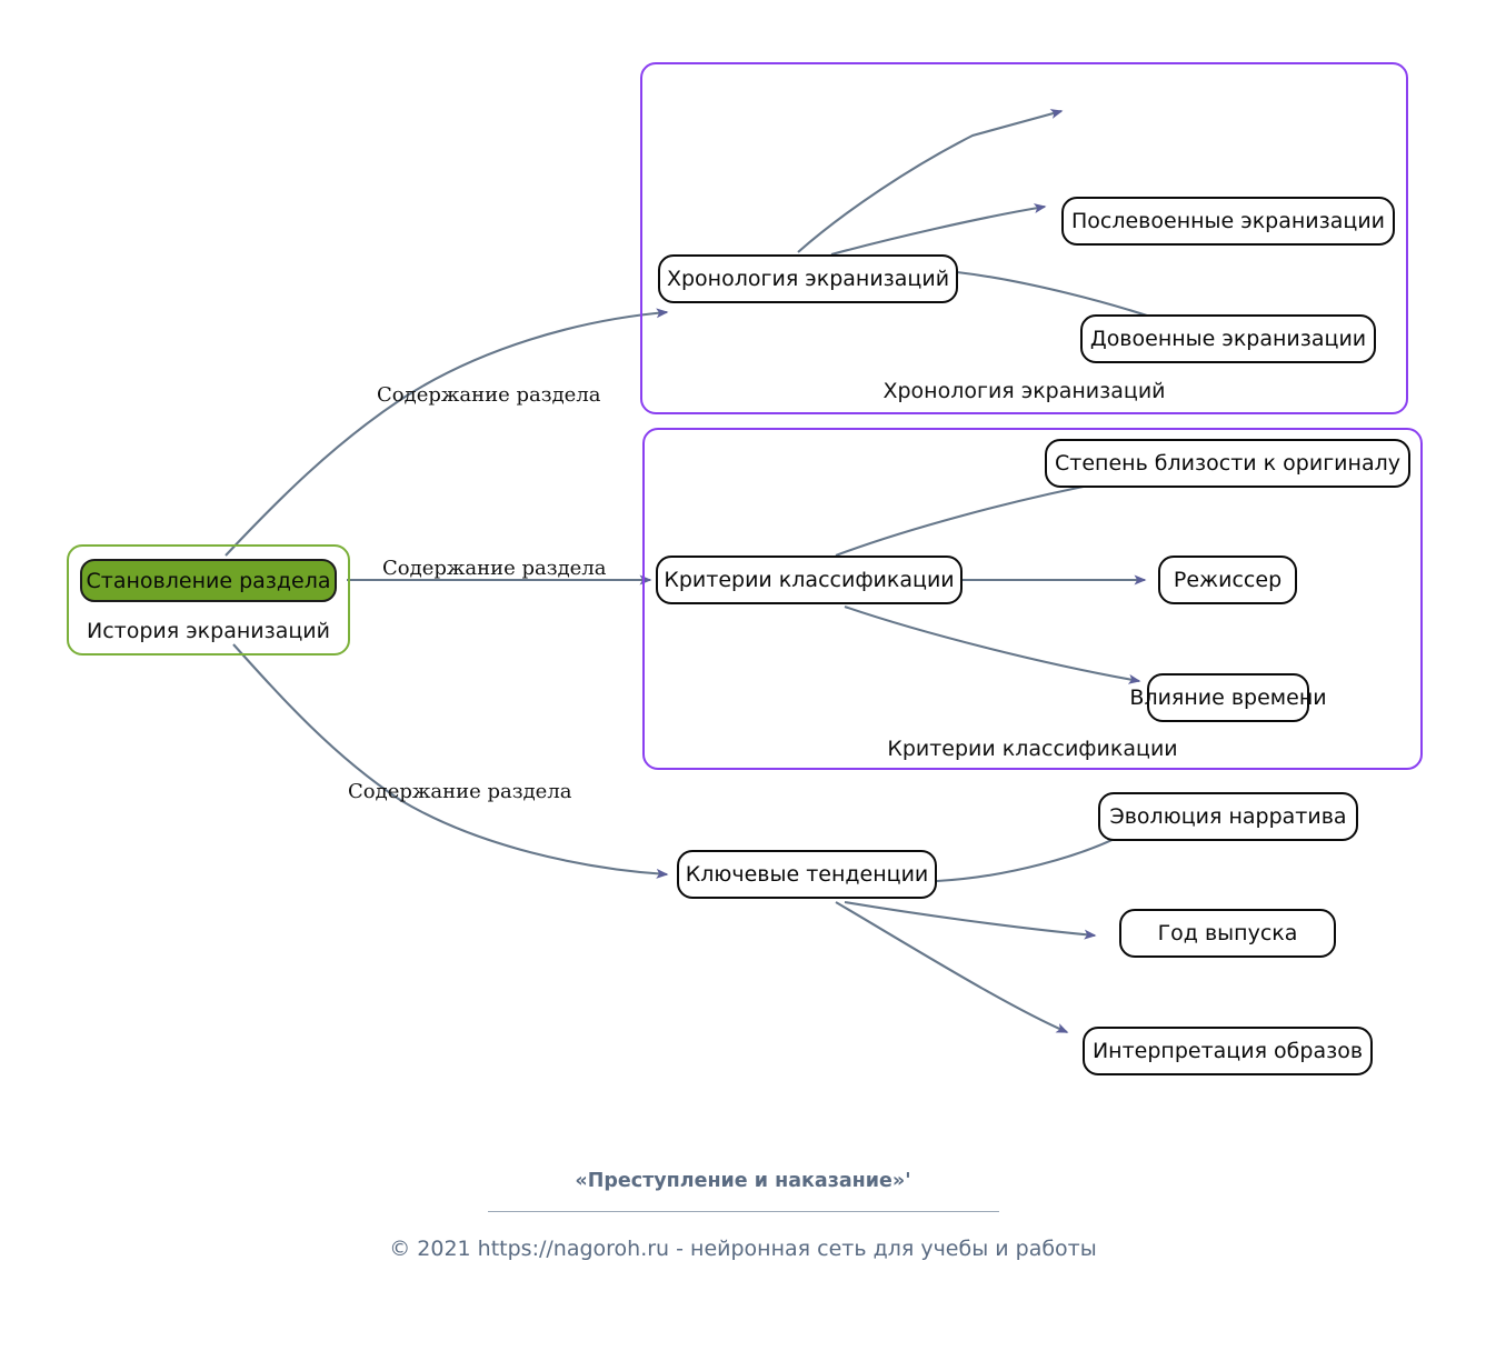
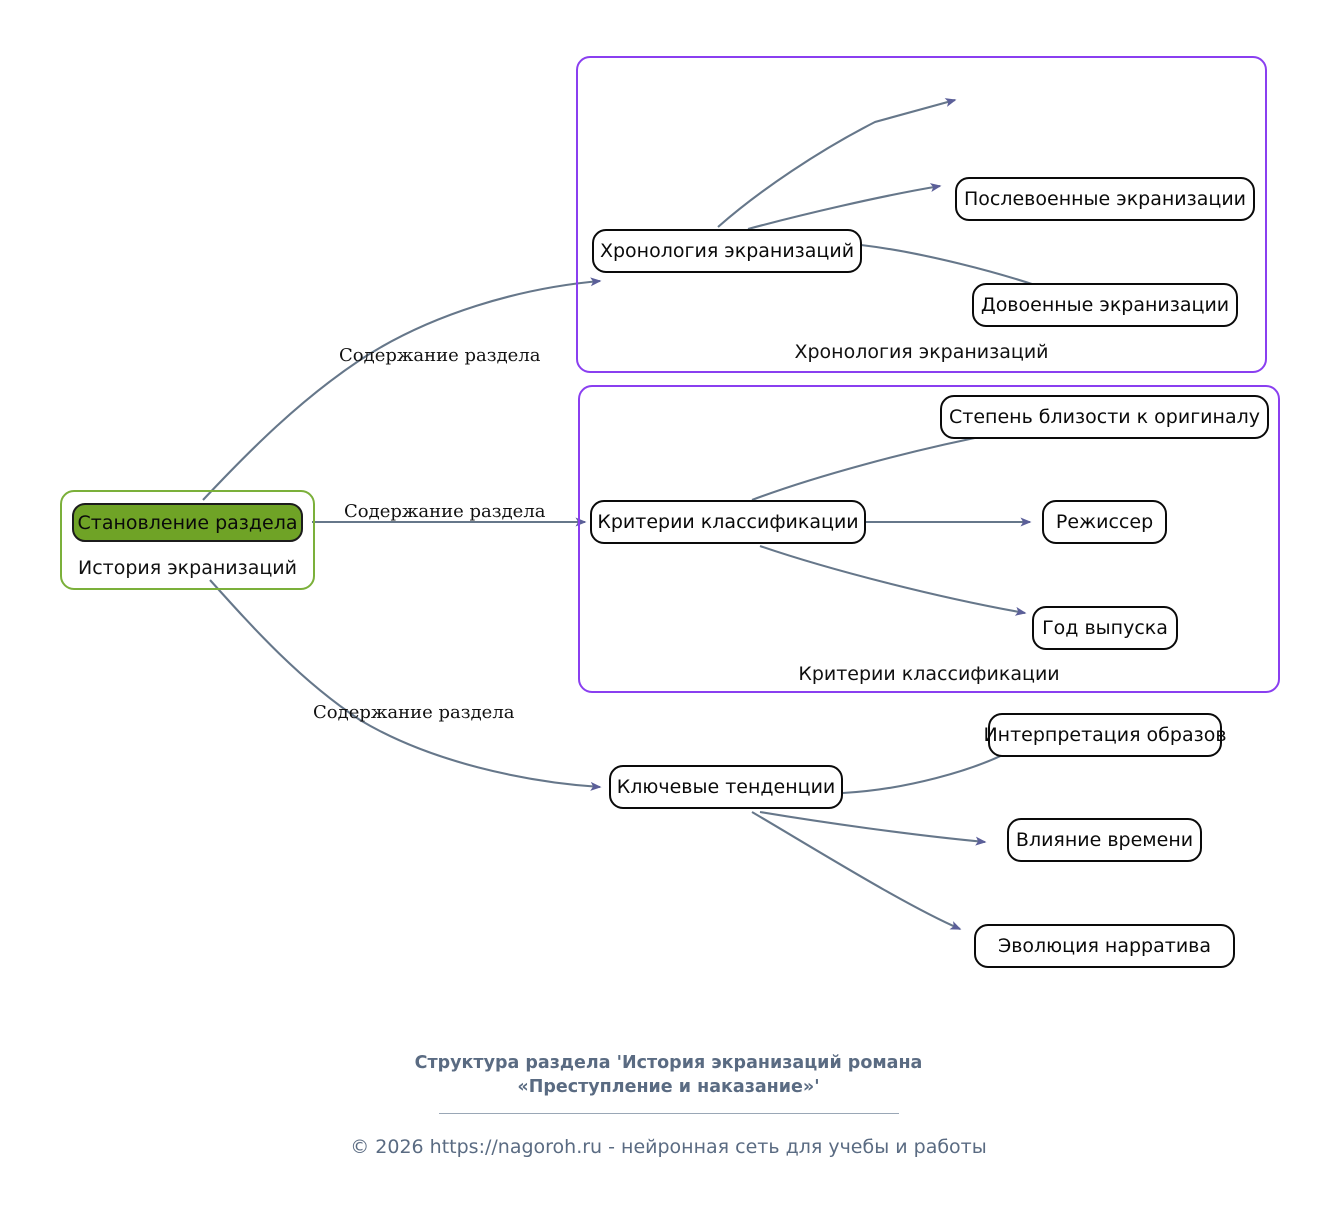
  Становление раздела
  История экранизаций
  Хронология экранизаций
  Послевоенные экранизации
  Довоенные экранизации
  Хронология экранизаций
  Критерии классификации
  Степень близости к оригиналу
  Режиссер
- Влияние времени
+ Год выпуска
  Критерии классификации
  Ключевые тенденции
- Эволюция нарратива
+ Интерпретация образов
- Год выпуска
+ Влияние времени
- Интерпретация образов
+ Эволюция нарратива
  Содержание раздела
  Содержание раздела
  Содержание раздела
+ Структура раздела 'История экранизаций романа
  «Преступление и наказание»'
- © 2021 https://nagoroh.ru - нейронная сеть для учебы и работы
+ © 2026 https://nagoroh.ru - нейронная сеть для учебы и работы
